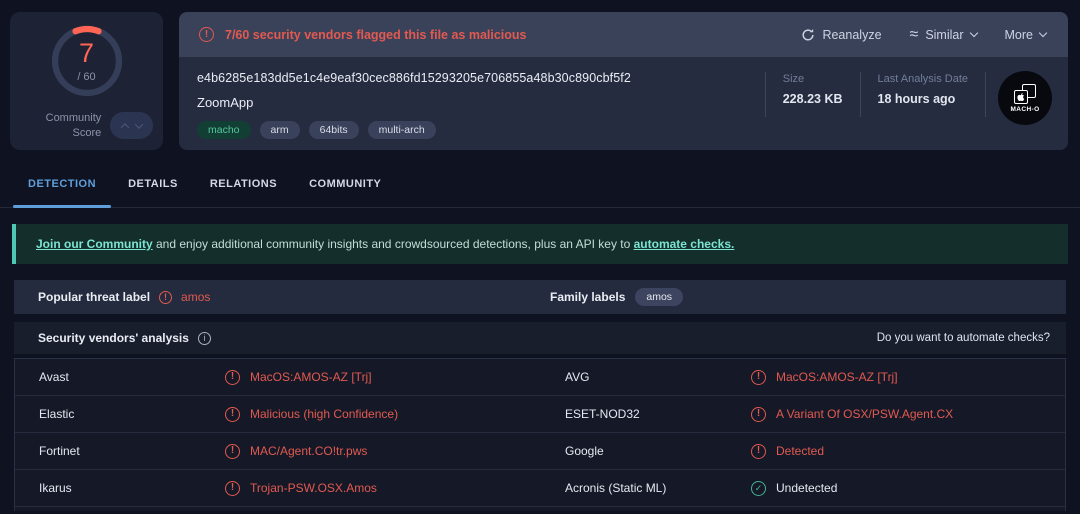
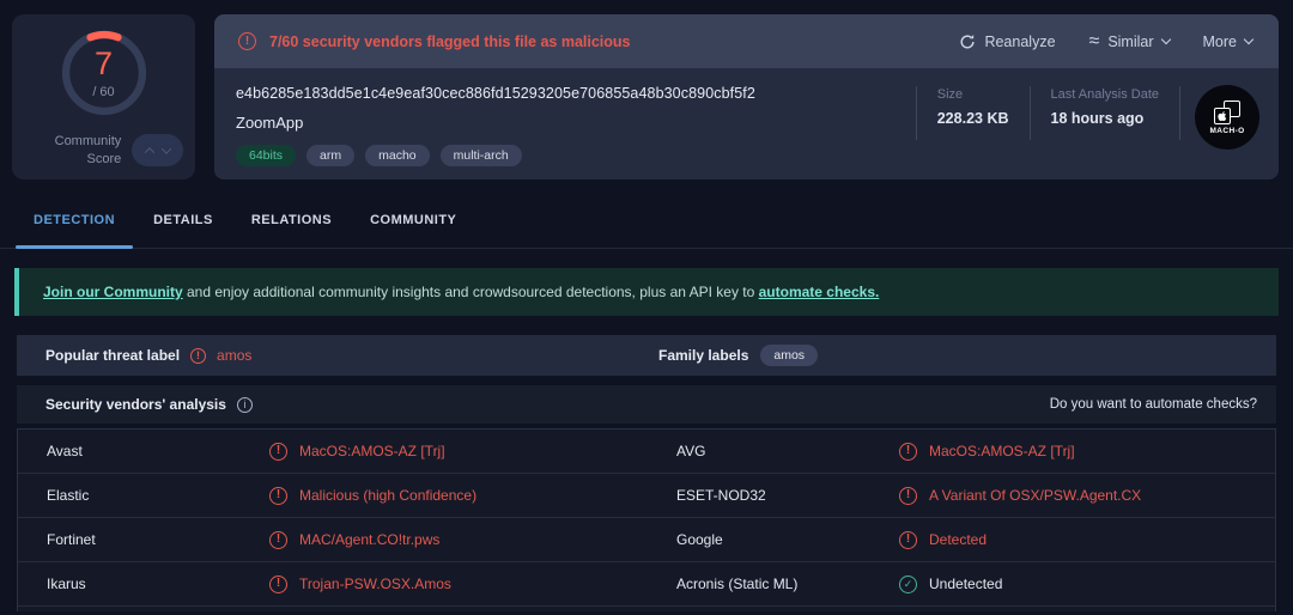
  7
  / 60
  Community Score
  7/60 security vendors flagged this file as malicious
  Reanalyze
  ≈
  Similar
  More
  e4b6285e183dd5e1c4e9eaf30cec886fd15293205e706855a48b30c890cbf5f2
  ZoomApp
- macho
+ 64bits
  arm
- 64bits
+ macho
  multi-arch
  Size
  228.23 KB
  Last Analysis Date
  18 hours ago
  DETECTION
  DETAILS
  RELATIONS
  COMMUNITY
  Join our Community and enjoy additional community insights and crowdsourced detections, plus an API key to automate checks.
  Popular threat label
  amos
  Family labels
  amos
  Security vendors' analysis
  Do you want to automate checks?
  Avast
  MacOS:AMOS-AZ [Trj]
  AVG
  MacOS:AMOS-AZ [Trj]
  Elastic
  Malicious (high Confidence)
  ESET-NOD32
  A Variant Of OSX/PSW.Agent.CX
  Fortinet
  MAC/Agent.CO!tr.pws
  Google
  Detected
  Ikarus
  Trojan-PSW.OSX.Amos
  Acronis (Static ML)
  Undetected
